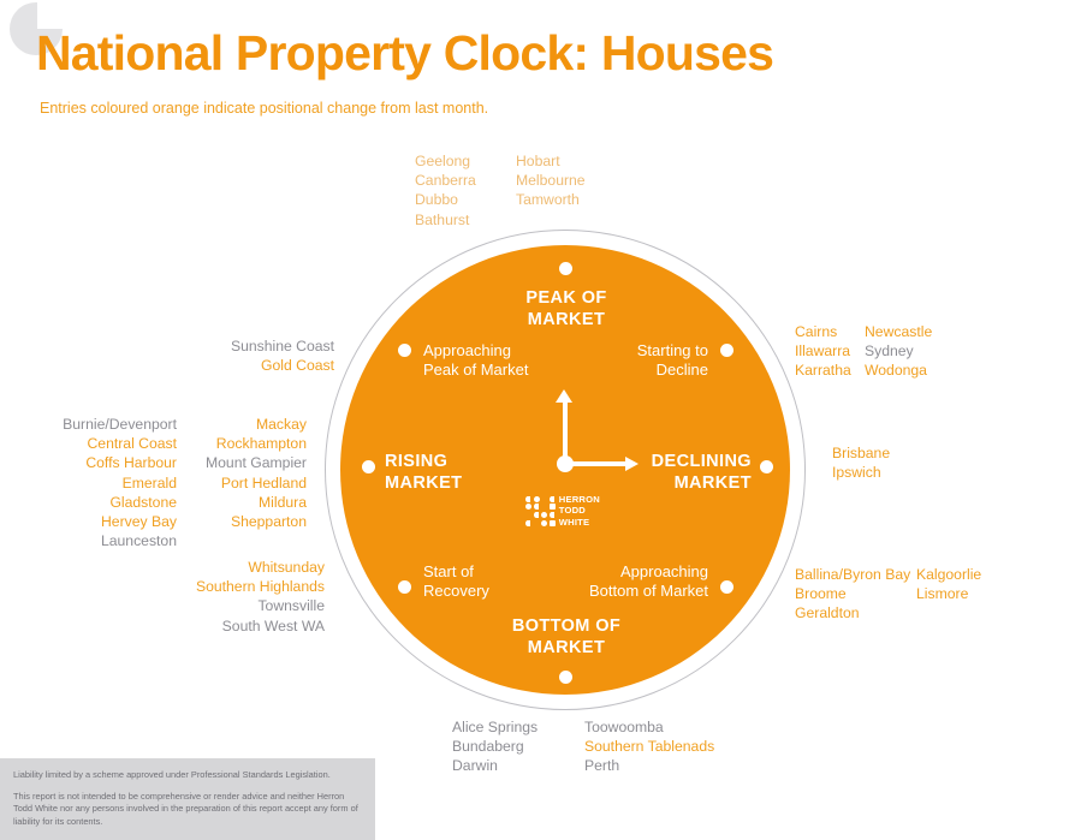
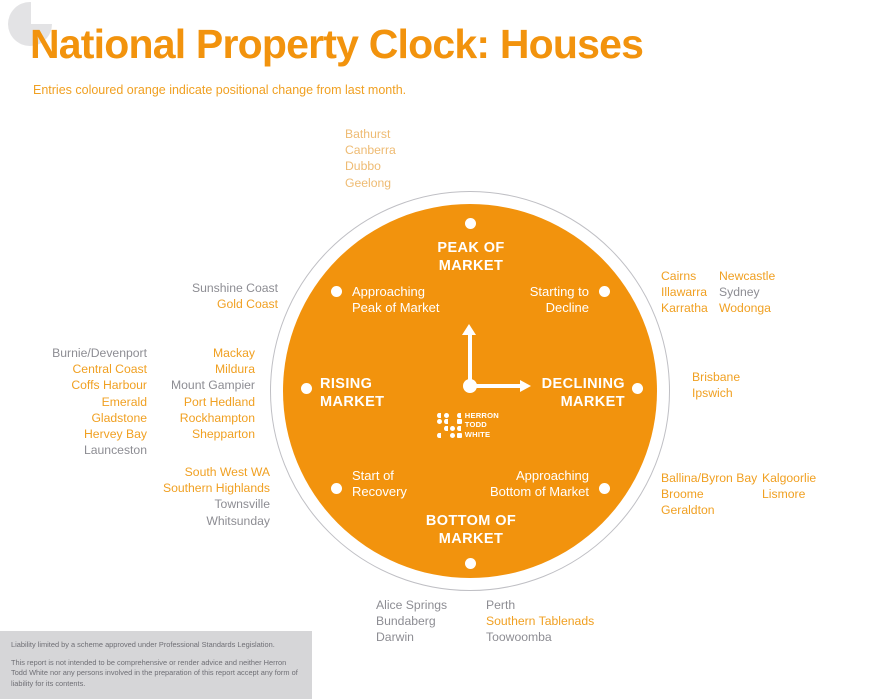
  National Property Clock: Houses
  Entries coloured orange indicate positional change from last month.
  PEAK OF
  MARKET
  BOTTOM OF
  MARKET
  RISING
  MARKET
  DECLINING
  MARKET
  Approaching
  Peak of Market
  Starting to
  Decline
  Start of
  Recovery
  Approaching
  Bottom of Market
  HERRON
  TODD
  WHITE
- Geelong
+ Bathurst
  Canberra
  Dubbo
- Bathurst
+ Geelong
- Hobart
- Melbourne
- Tamworth
  Sunshine Coast
  Gold Coast
  Burnie/Devenport
  Central Coast
  Coffs Harbour
  Emerald
  Gladstone
  Hervey Bay
  Launceston
  Mackay
- Rockhampton
+ Mildura
  Mount Gampier
  Port Hedland
- Mildura
+ Rockhampton
  Shepparton
- Whitsunday
+ South West WA
  Southern Highlands
  Townsville
- South West WA
+ Whitsunday
  Cairns
  Illawarra
  Karratha
  Newcastle
  Sydney
  Wodonga
  Brisbane
  Ipswich
  Ballina/Byron Bay
  Broome
  Geraldton
  Kalgoorlie
  Lismore
  Alice Springs
  Bundaberg
  Darwin
- Toowoomba
+ Perth
  Southern Tablenads
- Perth
+ Toowoomba
  Liability limited by a scheme approved under Professional Standards Legislation.
  This report is not intended to be comprehensive or render advice and neither Herron Todd White nor any persons involved in the preparation of this report accept any form of liability for its contents.
